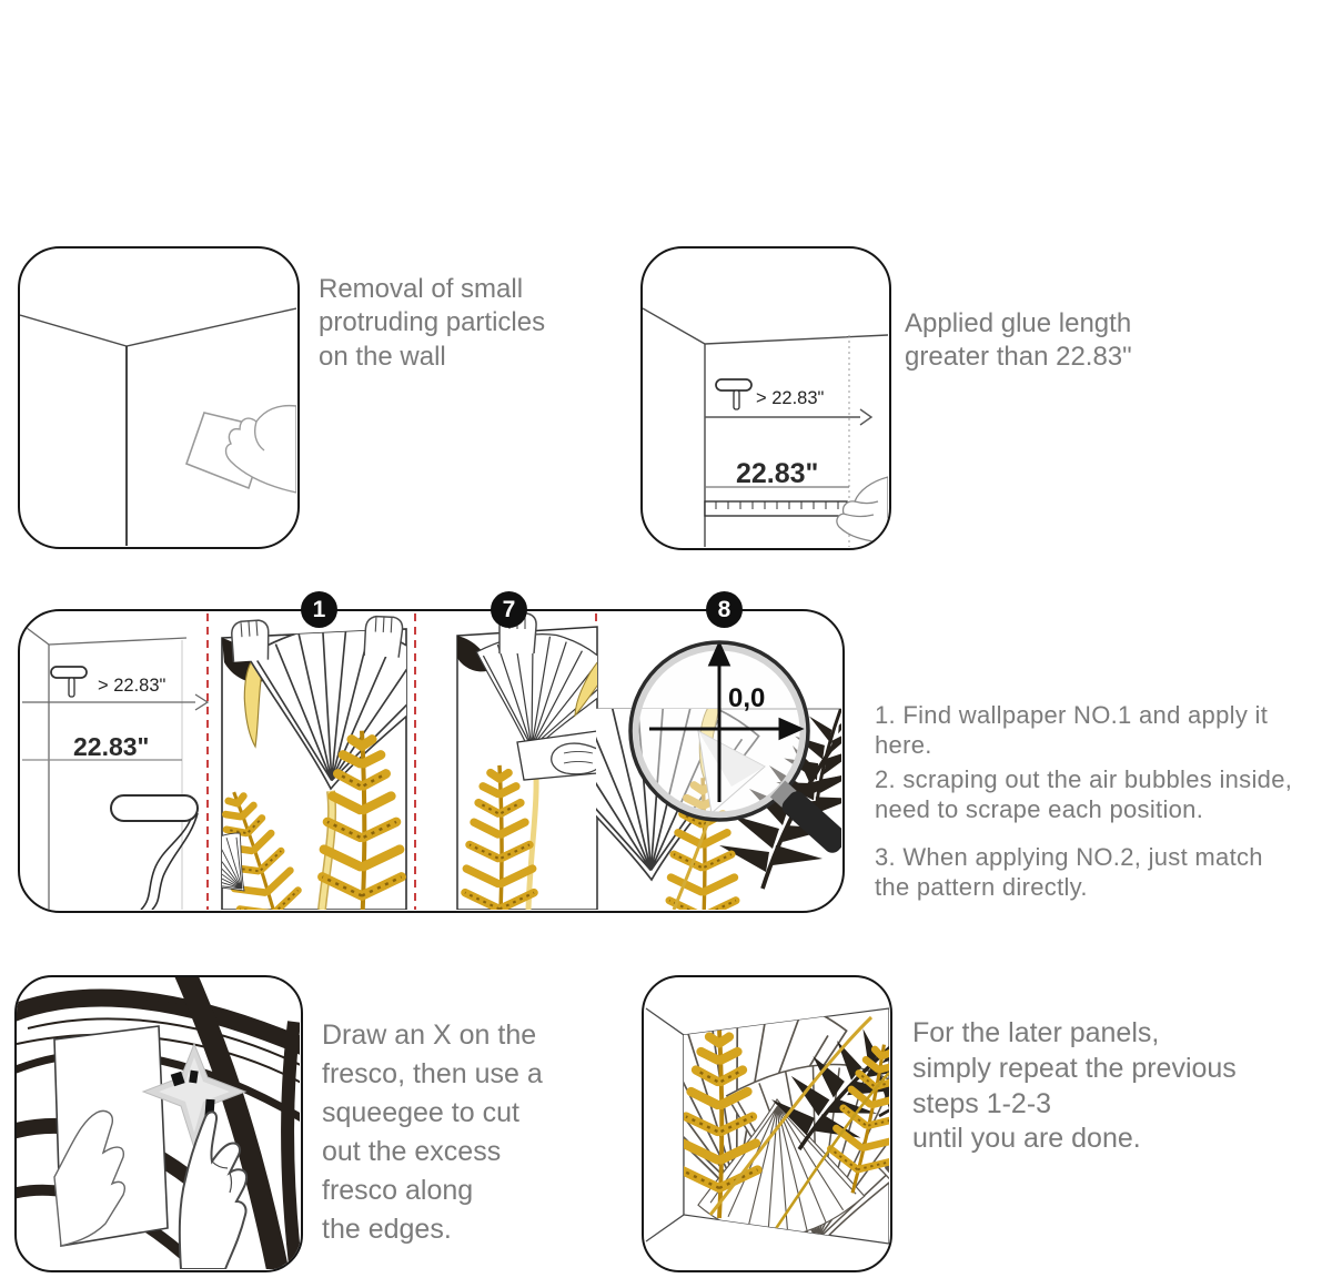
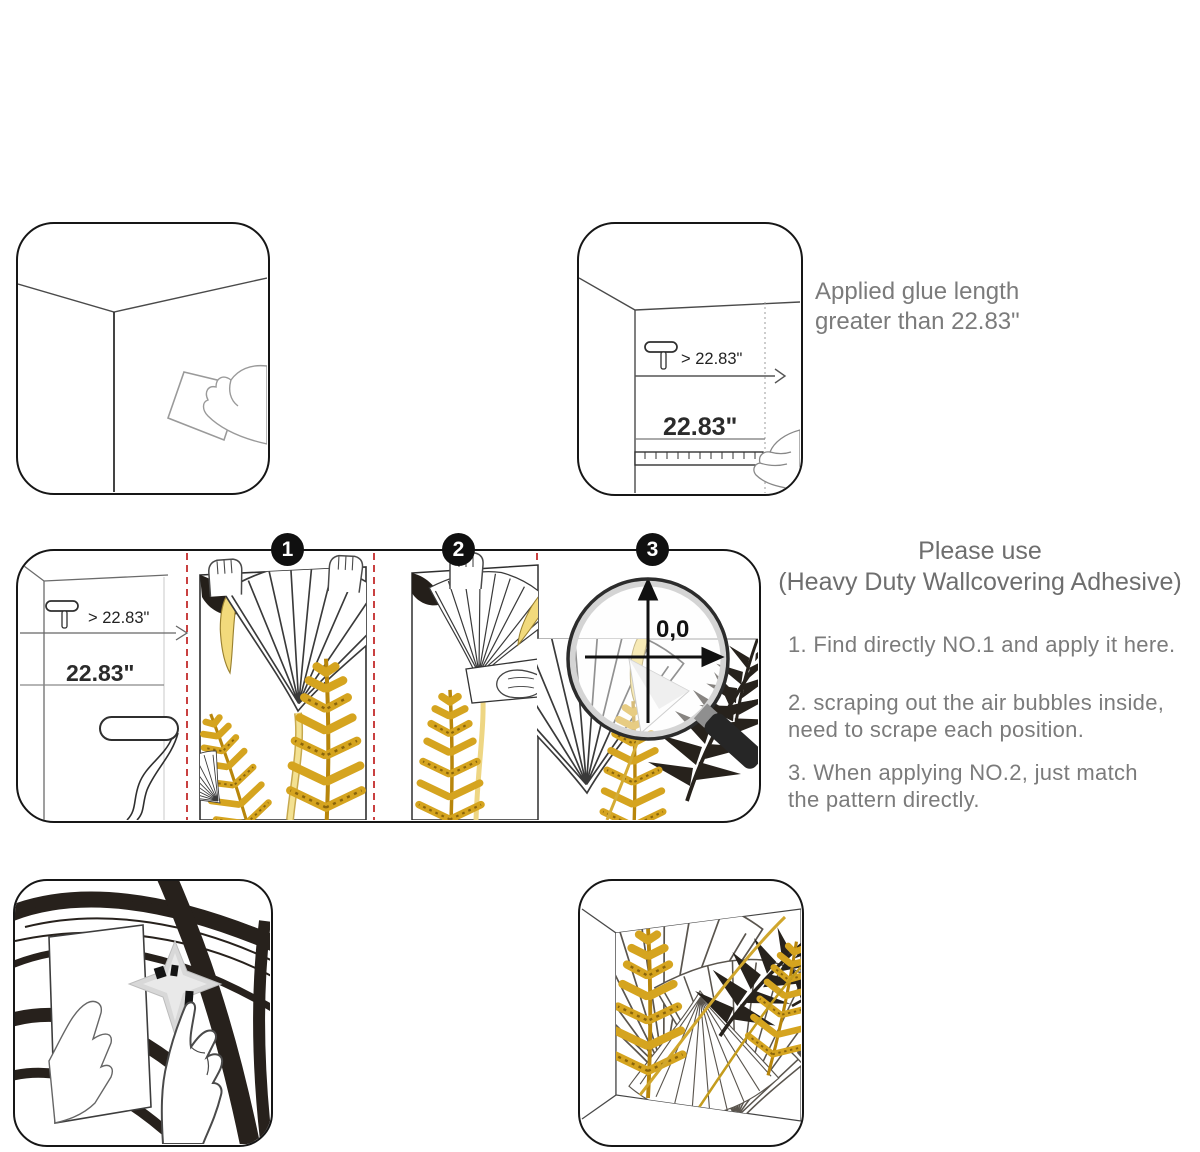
- Removal of small
- protruding particles
- on the wall
  > 22.83"
  22.83"
  Applied glue length
  greater than 22.83"
  > 22.83"
  22.83"
  0,0
  1
- 7
+ 2
- 8
+ 3
+ Please use
+ (Heavy Duty Wallcovering Adhesive)
- 1. Find wallpaper NO.1 and apply it here.
+ 1. Find directly NO.1 and apply it here.
  2. scraping out the air bubbles inside,
  need to scrape each position.
  3. When applying NO.2, just match
  the pattern directly.
- Draw an X on the
- fresco, then use a
- squeegee to cut
- out the excess
- fresco along
- the edges.
- For the later panels,
- simply repeat the previous
- steps 1-2-3
- until you are done.
